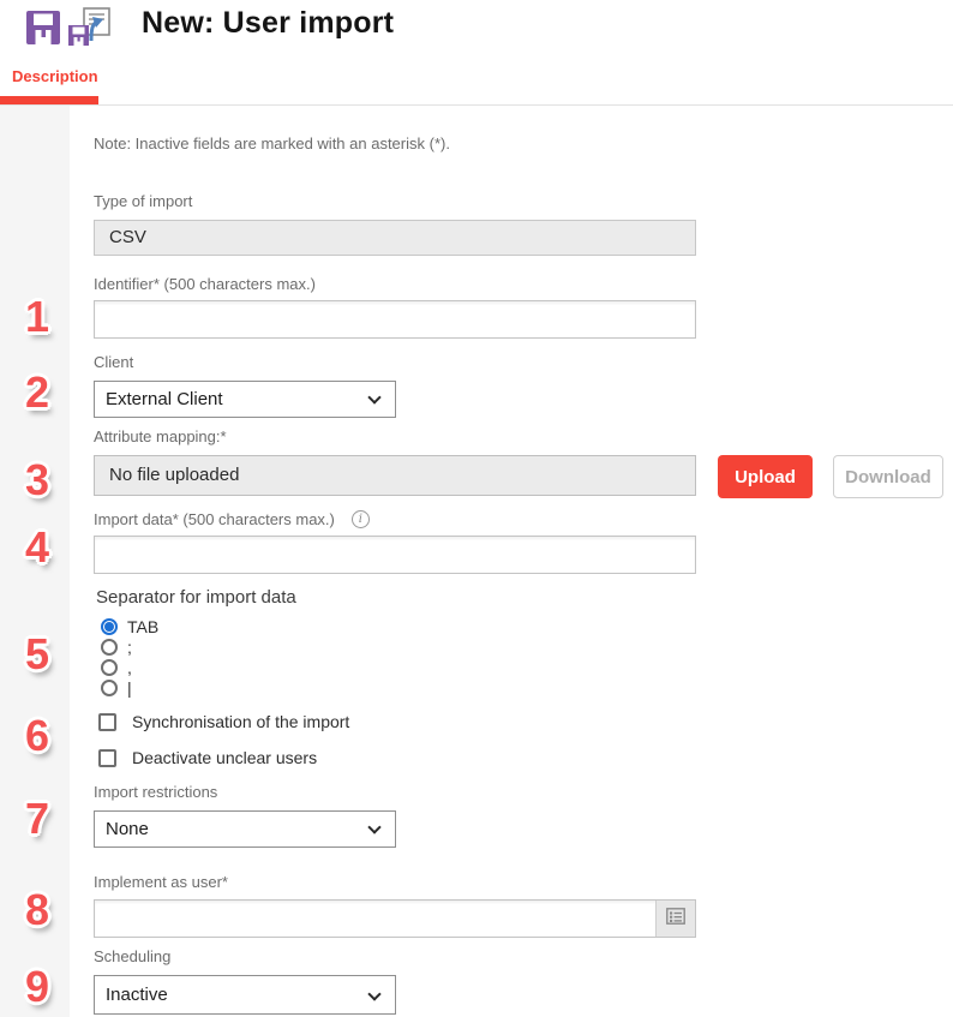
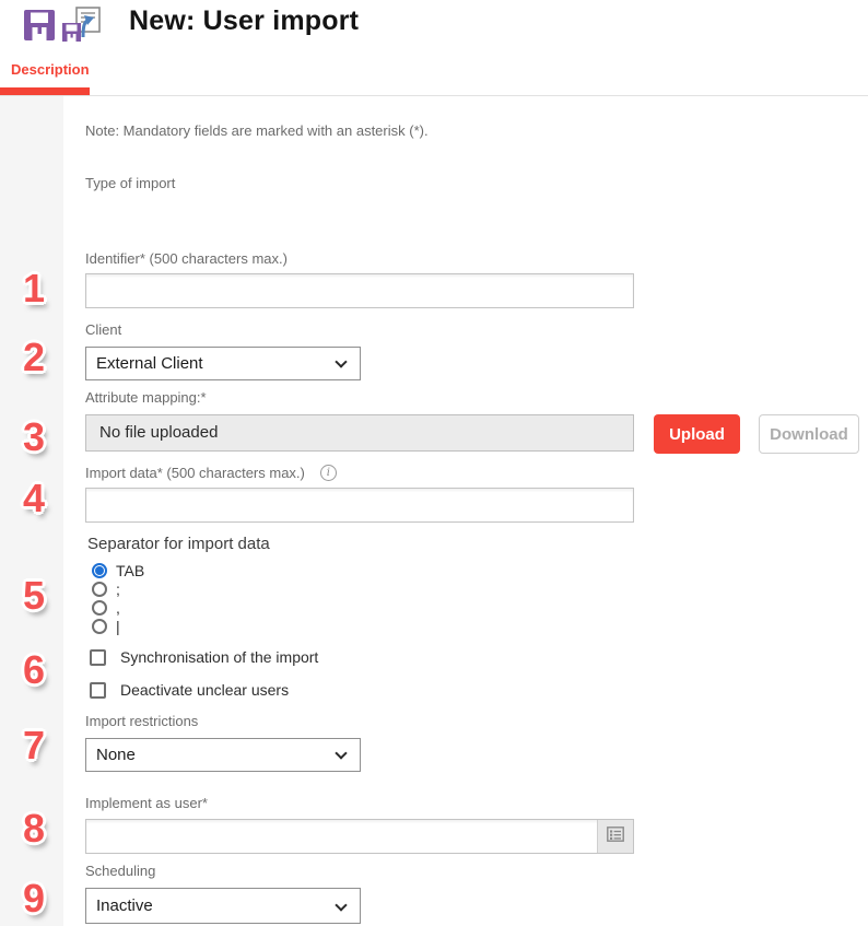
  New: User import
  Description
  1
  2
  3
  4
  5
  6
  7
  8
  9
- Note: Inactive fields are marked with an asterisk (*).
+ Note: Mandatory fields are marked with an asterisk (*).
  Type of import
- CSV
  Identifier* (500 characters max.)
  Client
  External Client
  Attribute mapping:*
  No file uploaded
  Upload
  Download
  Import data* (500 characters max.)
  i
  Separator for import data
  TAB
  ;
  ,
  |
  Synchronisation of the import
  Deactivate unclear users
  Import restrictions
  None
  Implement as user*
  Scheduling
  Inactive
